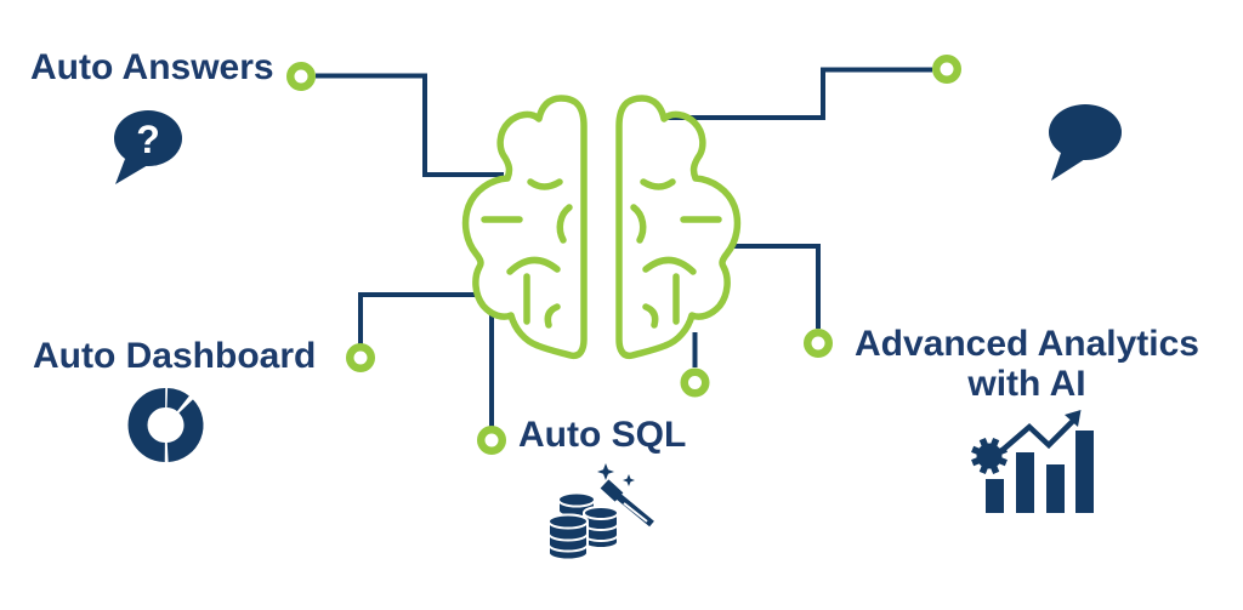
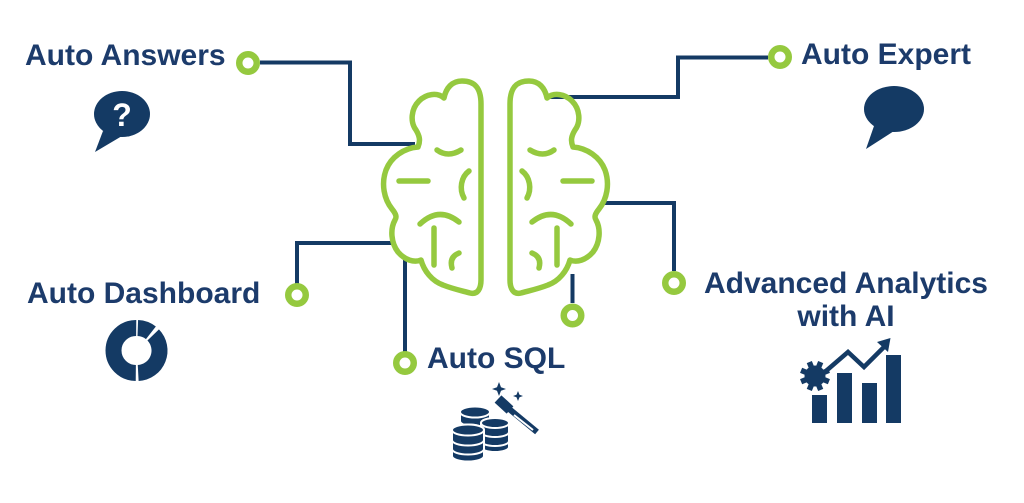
  ?
  Auto Answers
+ Auto Expert
  Auto Dashboard
  Auto SQL
  Advanced Analytics
  with AI
